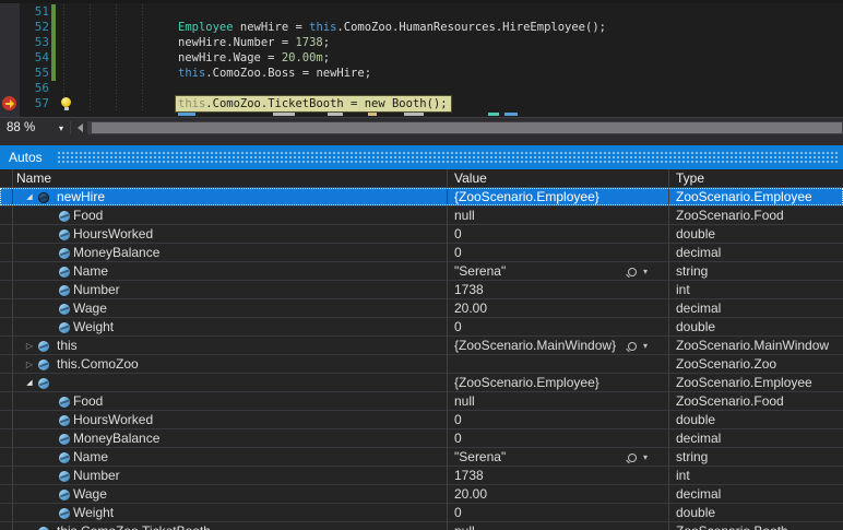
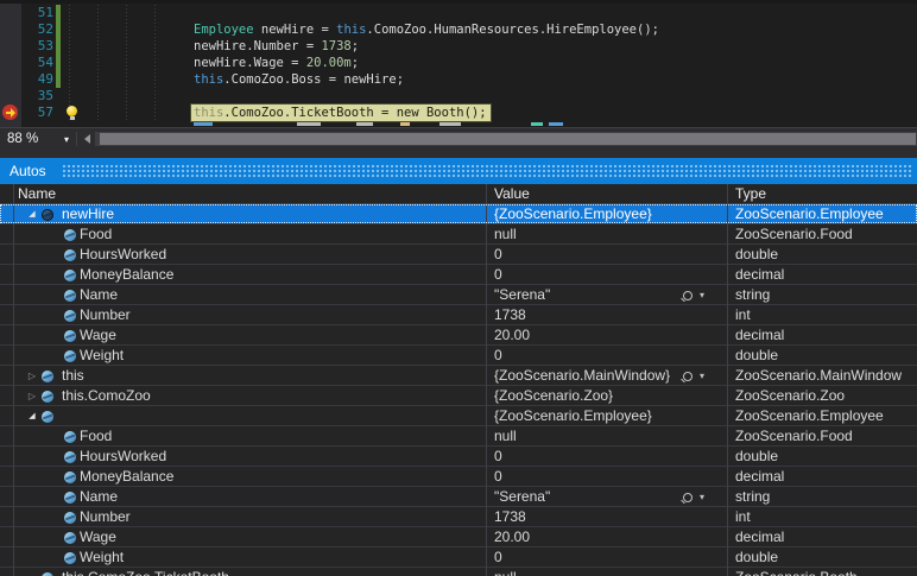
  51
  52
  53
  54
- 55
+ 49
- 56
+ 35
  57
  Employee newHire = this.ComoZoo.HumanResources.HireEmployee();
  newHire.Number = 1738;
  newHire.Wage = 20.00m;
  this.ComoZoo.Boss = newHire;
  this.ComoZoo.TicketBooth = new Booth();
  88 %
  ▾
  Autos
  Name
  Value
  Type
  ◢
  newHire
  {ZooScenario.Employee}
  ZooScenario.Employee
  Food
  null
  ZooScenario.Food
  HoursWorked
  0
  double
  MoneyBalance
  0
  decimal
  Name
  "Serena"
  ▾
  string
  Number
  1738
  int
  Wage
  20.00
  decimal
  Weight
  0
  double
  ▷
  this
  {ZooScenario.MainWindow}
  ▾
  ZooScenario.MainWindow
  ▷
  this.ComoZoo
+ {ZooScenario.Zoo}
  ZooScenario.Zoo
  ◢
  {ZooScenario.Employee}
  ZooScenario.Employee
  Food
  null
  ZooScenario.Food
  HoursWorked
  0
  double
  MoneyBalance
  0
  decimal
  Name
  "Serena"
  ▾
  string
  Number
  1738
  int
  Wage
  20.00
  decimal
  Weight
  0
  double
